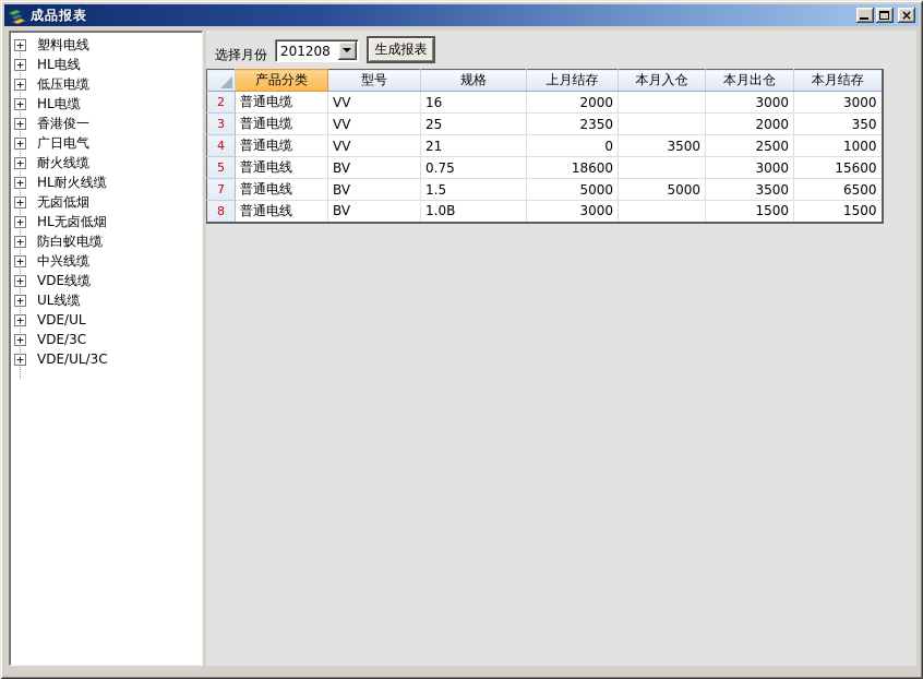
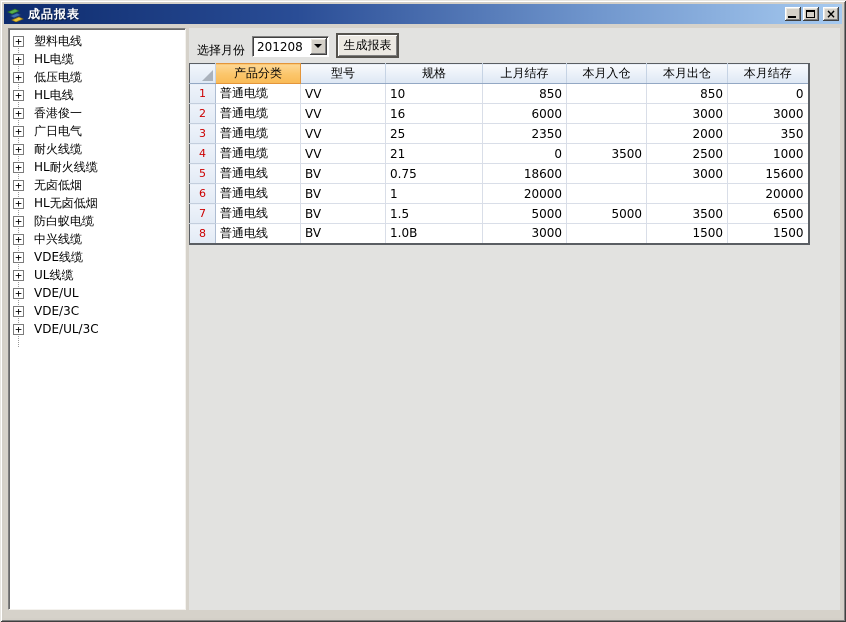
  成品报表
  ×
  +
  塑料电线
  +
- HL电线
+ HL电缆
  +
  低压电缆
  +
- HL电缆
+ HL电线
  +
  香港俊一
  +
  广日电气
  +
  耐火线缆
  +
  HL耐火线缆
  +
  无卤低烟
  +
  HL无卤低烟
  +
  防白蚁电缆
  +
  中兴线缆
  +
  VDE线缆
  +
  UL线缆
  +
  VDE/UL
  +
  VDE/3C
  +
  VDE/UL/3C
  选择月份
  201208
  生成报表
  	产品分类	型号	规格	上月结存	本月入仓	本月出仓	本月结存
+ 1	普通电缆	VV	10	850		850	0
- 2	普通电缆	VV	16	2000		3000	3000
+ 2	普通电缆	VV	16	6000		3000	3000
  3	普通电缆	VV	25	2350		2000	350
  4	普通电缆	VV	21	0	3500	2500	1000
  5	普通电线	BV	0.75	18600		3000	15600
+ 6	普通电线	BV	1	20000			20000
  7	普通电线	BV	1.5	5000	5000	3500	6500
  8	普通电线	BV	1.0B	3000		1500	1500
